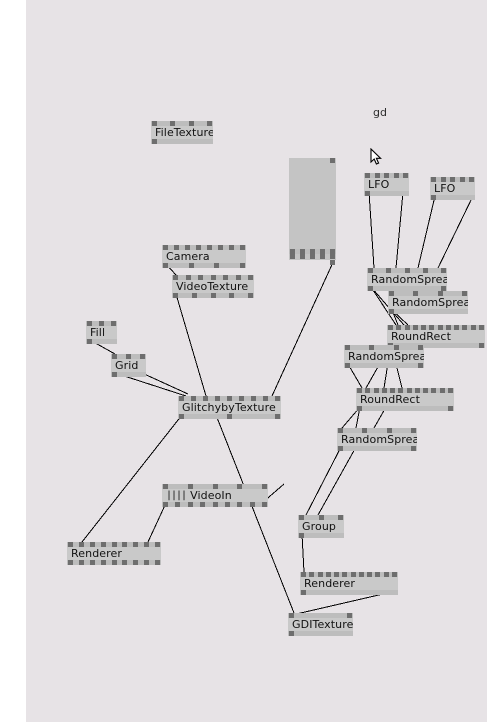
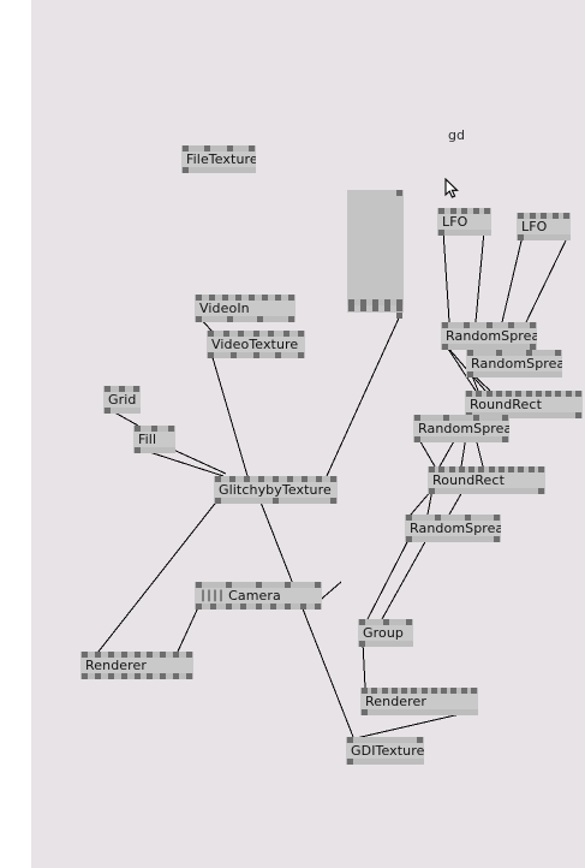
  FileTexture
  LFO
  LFO
- Camera
+ VideoIn
  VideoTexture
  RandomSprea
  RandomSprea
- Fill
+ Grid
  RoundRect
  RandomSprea
- Grid
+ Fill
  RoundRect
  GlitchybyTexture
  RandomSprea
  ||||
- VideoIn
+ Camera
  Group
  Renderer
  Renderer
  GDITexture
  gd
